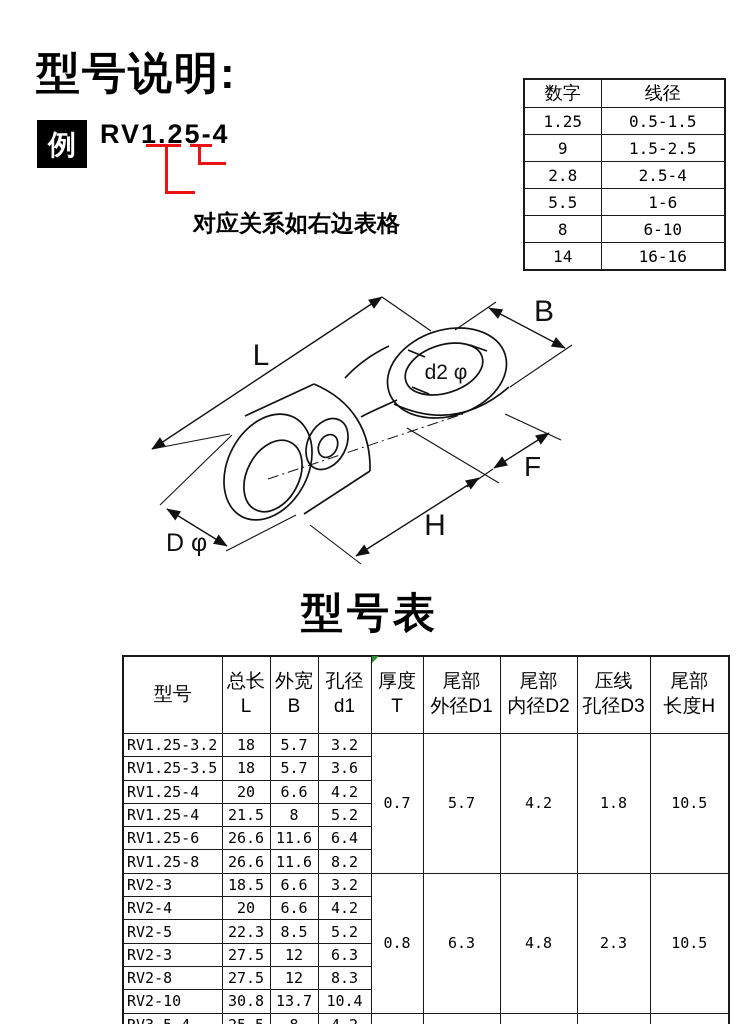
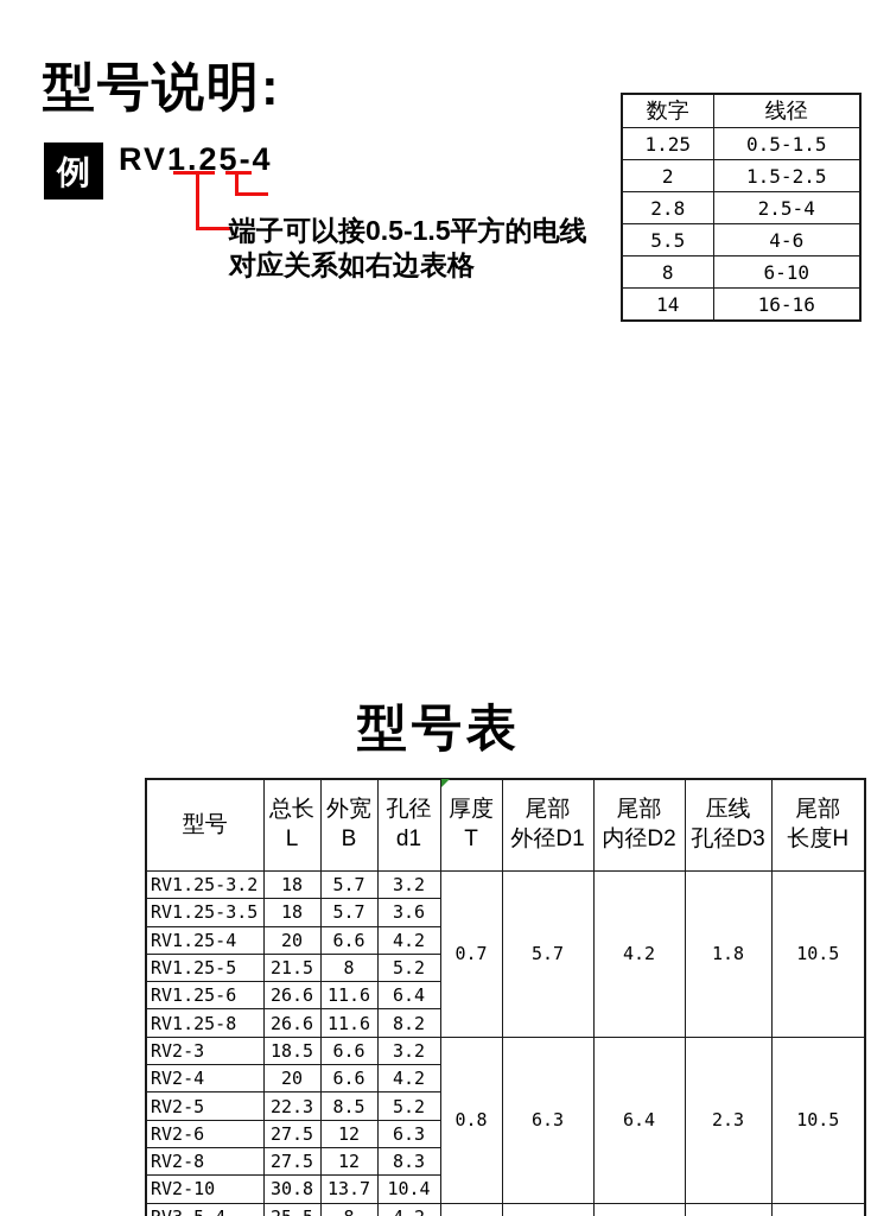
  型号说明:
  例
  RV1.25-4
+ 端子可以接0.5-1.5平方的电线
  对应关系如右边表格
  数字	线径
  1.25	0.5-1.5
- 9	1.5-2.5
+ 2	1.5-2.5
  2.8	2.5-4
- 5.5	1-6
+ 5.5	4-6
  8	6-10
  14	16-16
- L
- B
- d2 φ
- F
- H
- D φ
  型号表
  型号	总长 L	外宽 B	孔径 d1	厚度 T	尾部 外径D1	尾部 内径D2	压线 孔径D3	尾部 长度H
  RV1.25-3.2	18	5.7	3.2	0.7	5.7	4.2	1.8	10.5
  RV1.25-3.5	18	5.7	3.6
  RV1.25-4	20	6.6	4.2
- RV1.25-4	21.5	8	5.2
+ RV1.25-5	21.5	8	5.2
  RV1.25-6	26.6	11.6	6.4
  RV1.25-8	26.6	11.6	8.2
- RV2-3	18.5	6.6	3.2	0.8	6.3	4.8	2.3	10.5
+ RV2-3	18.5	6.6	3.2	0.8	6.3	6.4	2.3	10.5
  RV2-4	20	6.6	4.2
  RV2-5	22.3	8.5	5.2
- RV2-3	27.5	12	6.3
+ RV2-6	27.5	12	6.3
  RV2-8	27.5	12	8.3
  RV2-10	30.8	13.7	10.4
